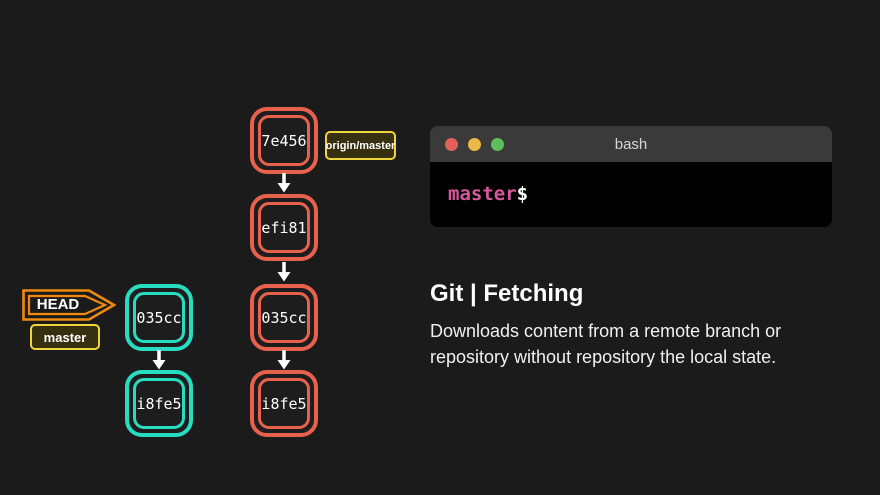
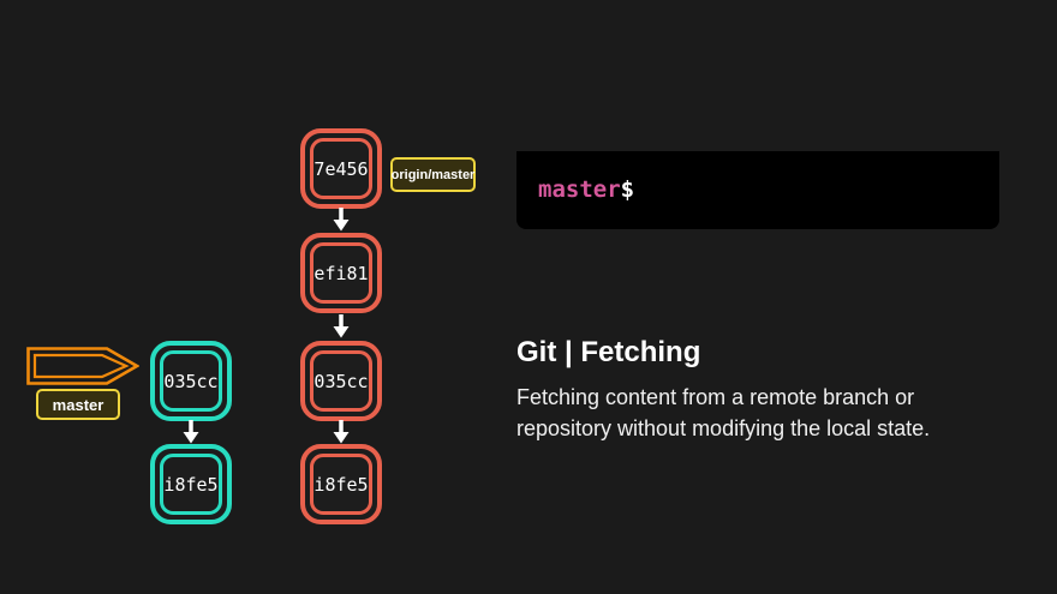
  7e456
  efi81
  035cc
  i8fe5
  origin/master
  035cc
  i8fe5
- HEAD
  master
- bash
  master$
  Git | Fetching
- Downloads content from a remote branch or
+ Fetching content from a remote branch or
- repository without repository the local state.
+ repository without modifying the local state.
